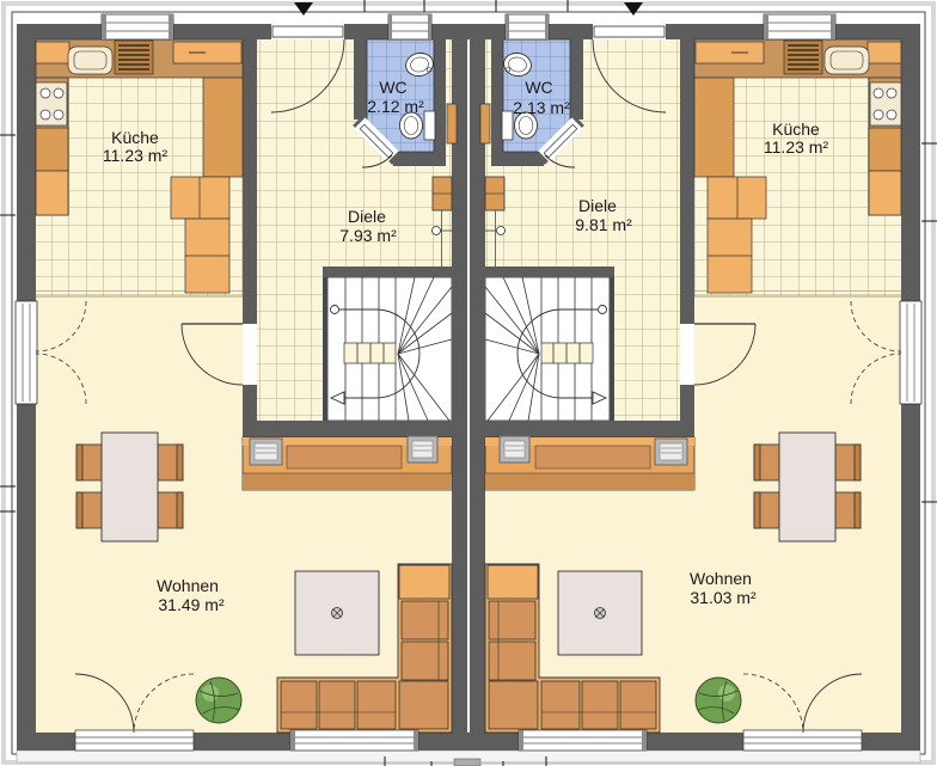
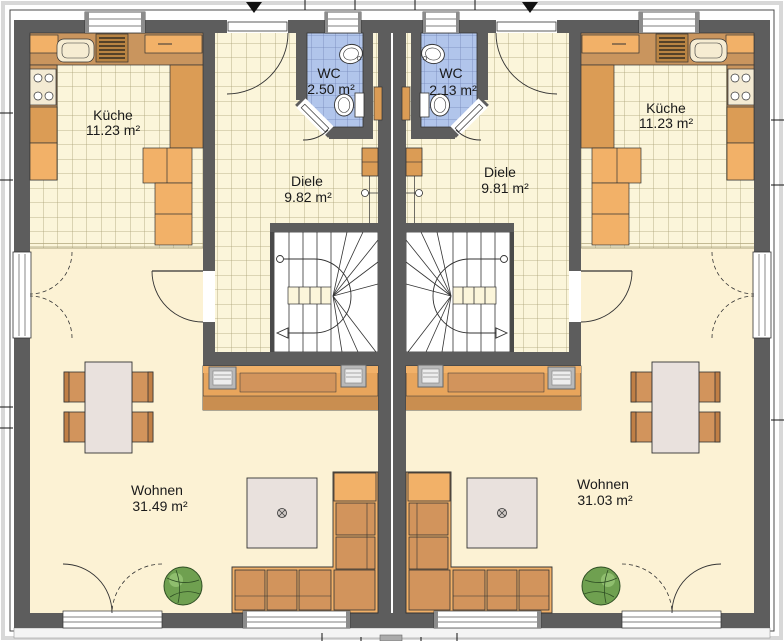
  Küche
  11.23 m²
  Küche
  11.23 m²
  WC
- 2.12 m²
+ 2.50 m²
  WC
  2.13 m²
  Diele
- 7.93 m²
+ 9.82 m²
  Diele
  9.81 m²
  Wohnen
  31.49 m²
  Wohnen
  31.03 m²
